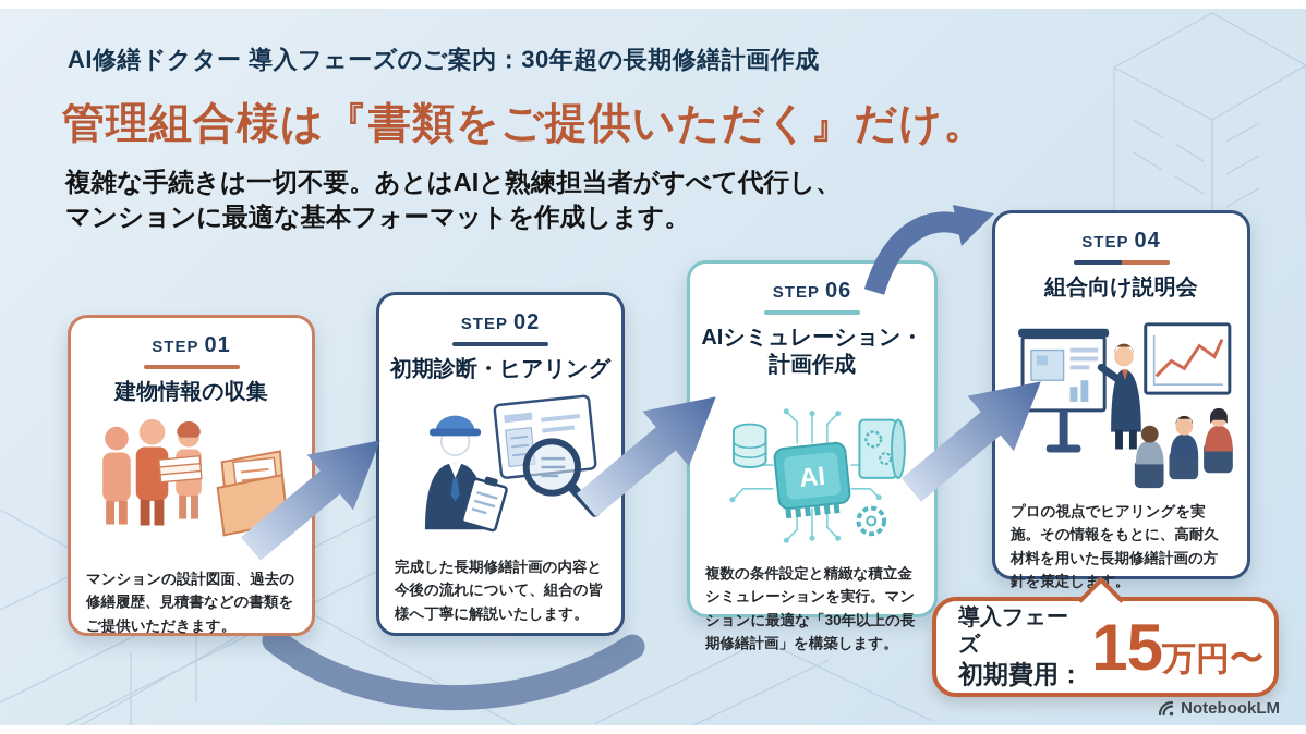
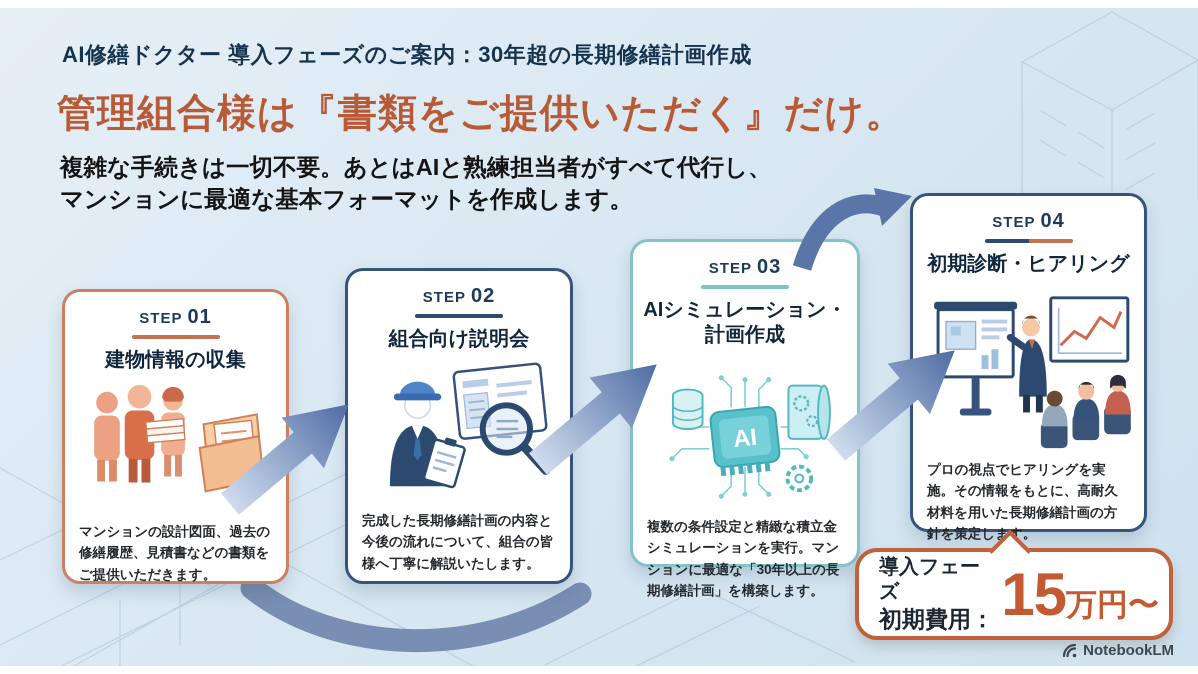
  AI修繕ドクター 導入フェーズのご案内：30年超の長期修繕計画作成
  管理組合様は『書類をご提供いただく』だけ。
  複雑な手続きは一切不要。あとはAIと熟練担当者がすべて代行し、
  マンションに最適な基本フォーマットを作成します。
  STEP 01
  建物情報の収集
  マンションの設計図面、過去の修繕履歴、見積書などの書類をご提供いただきます。
  STEP 02
- 初期診断・ヒアリング
+ 組合向け説明会
  完成した長期修繕計画の内容と今後の流れについて、組合の皆様へ丁寧に解説いたします。
- STEP 06
+ STEP 03
  AIシミュレーション・
  計画作成
  複数の条件設定と精緻な積立金シミュレーションを実行。マンションに最適な「30年以上の長期修繕計画」を構築します。
  STEP 04
- 組合向け説明会
+ 初期診断・ヒアリング
  プロの視点でヒアリングを実施。その情報をもとに、高耐久材料を用いた長期修繕計画の方針を策定します。
  導入フェーズ
  初期費用：
  15
  万円〜
  NotebookLM
